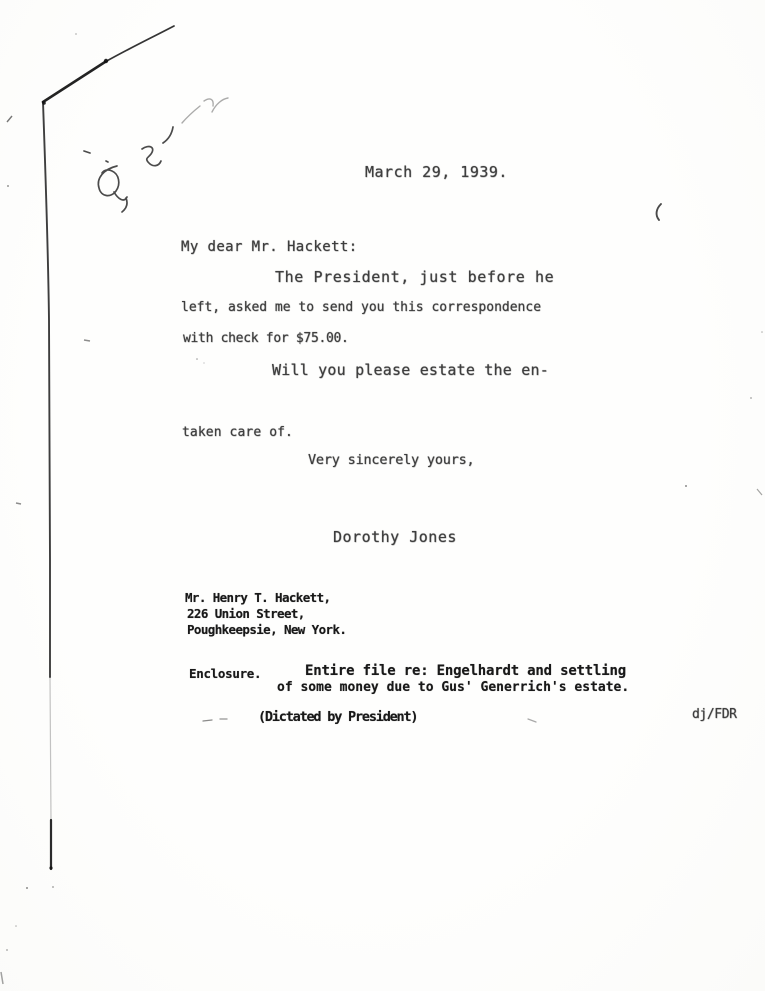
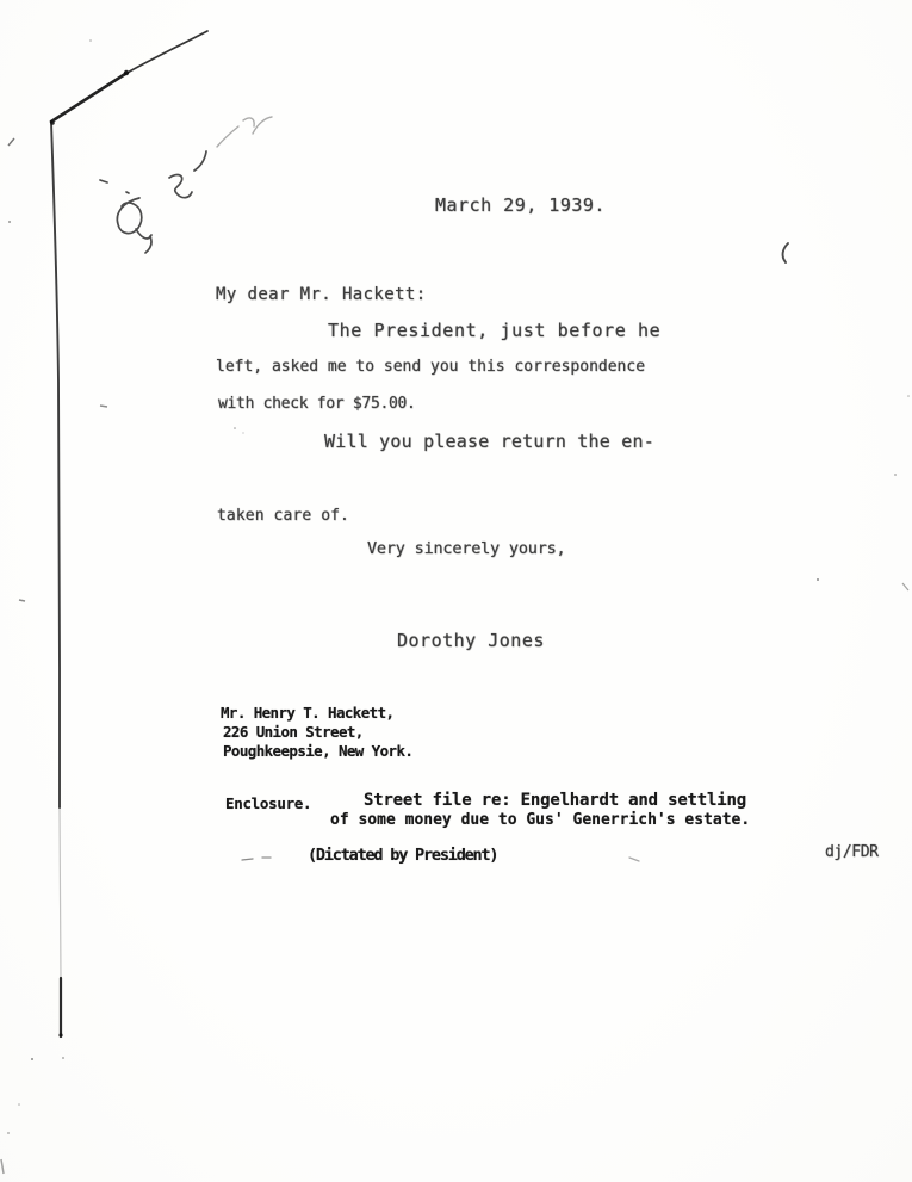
  March 29, 1939.
  My dear Mr. Hackett:
  The President, just before he
  left, asked me to send you this correspondence
  with check for $75.00.
- Will you please estate the en-
+ Will you please return the en-
  taken care of.
  Very sincerely yours,
  Dorothy Jones
  Mr. Henry T. Hackett,
  226 Union Street,
  Poughkeepsie, New York.
  Enclosure.
- Entire file re: Engelhardt and settling
+ Street file re: Engelhardt and settling
  of some money due to Gus' Generrich's estate.
  (Dictated by President)
  dj/FDR
